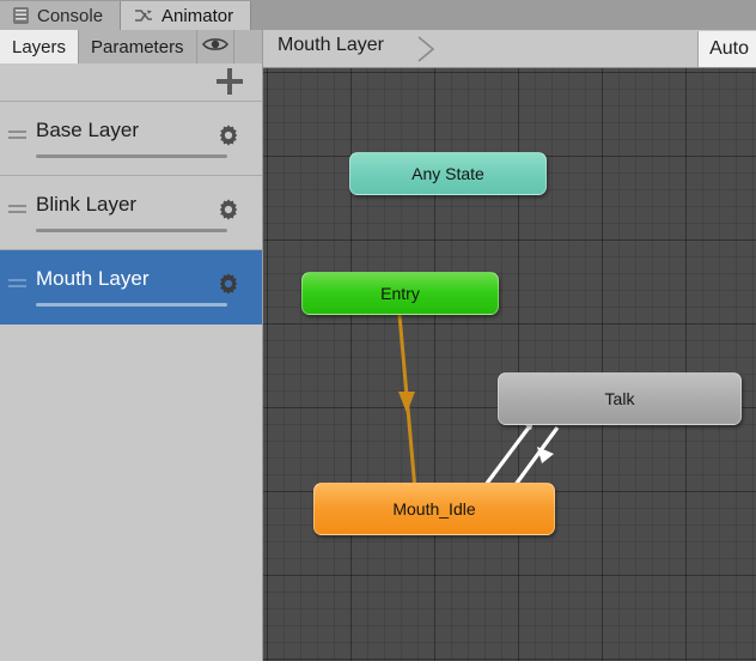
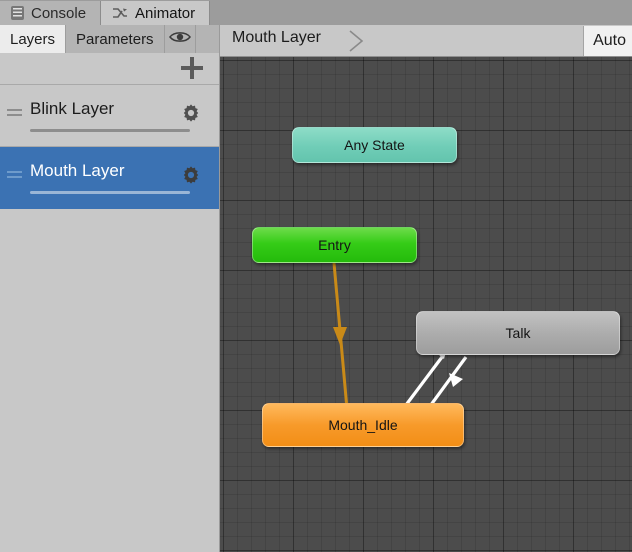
  Console
  Animator
  Layers
  Parameters
- Base Layer
  Blink Layer
  Mouth Layer
  Mouth Layer
  Auto
  Any State
  Entry
  Talk
  Mouth_Idle
